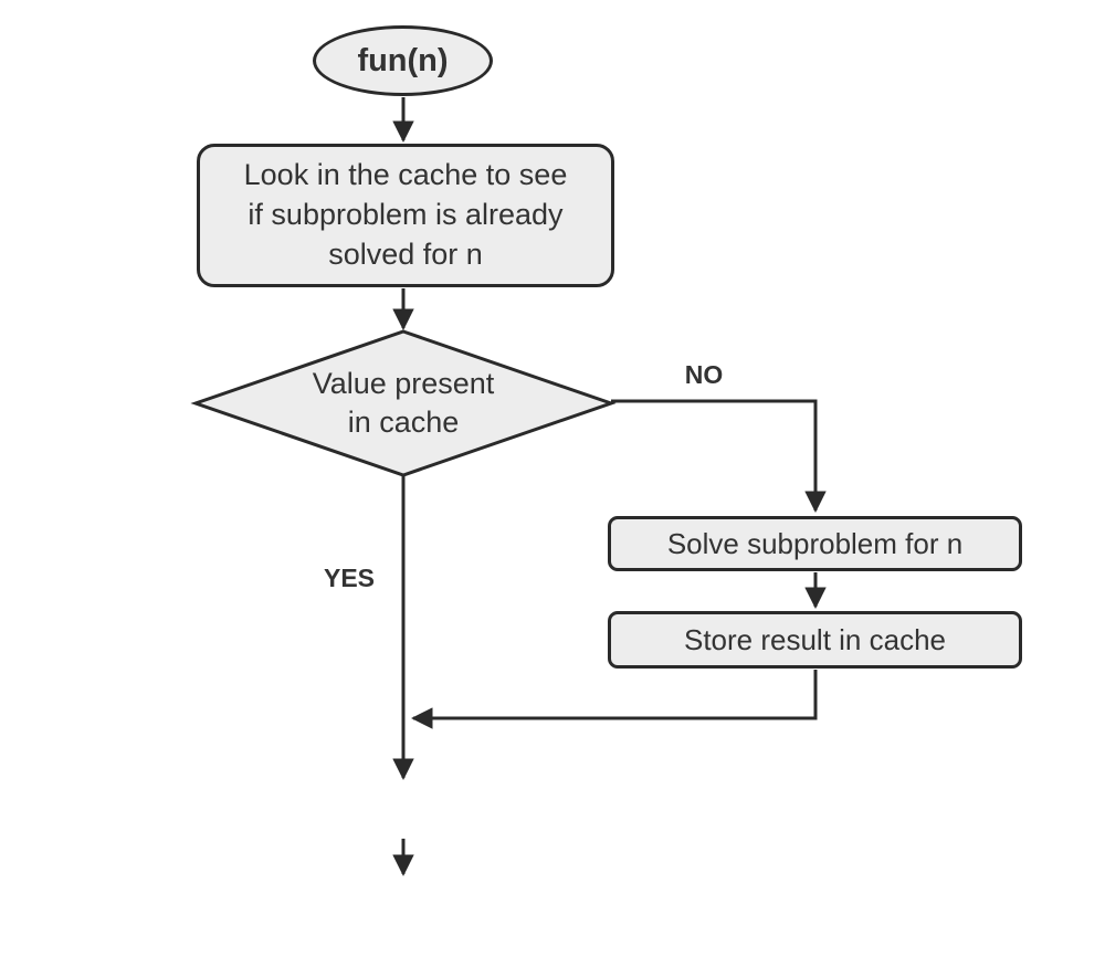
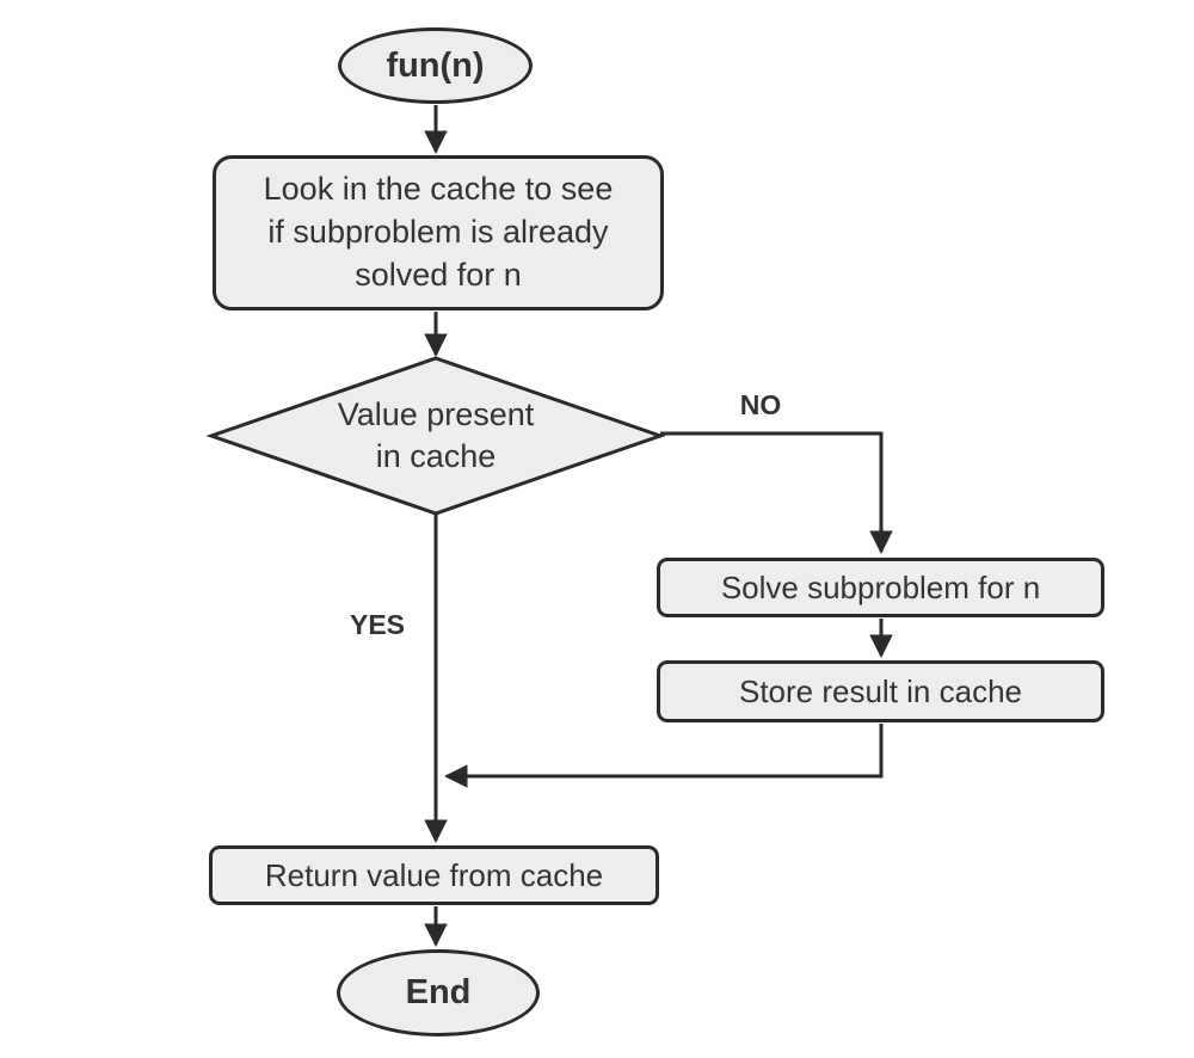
  fun(n)
  Look in the cache to see
  if subproblem is already
  solved for n
  Value present
  in cache
  NO
  YES
  Solve subproblem for n
  Store result in cache
+ Return value from cache
+ End
